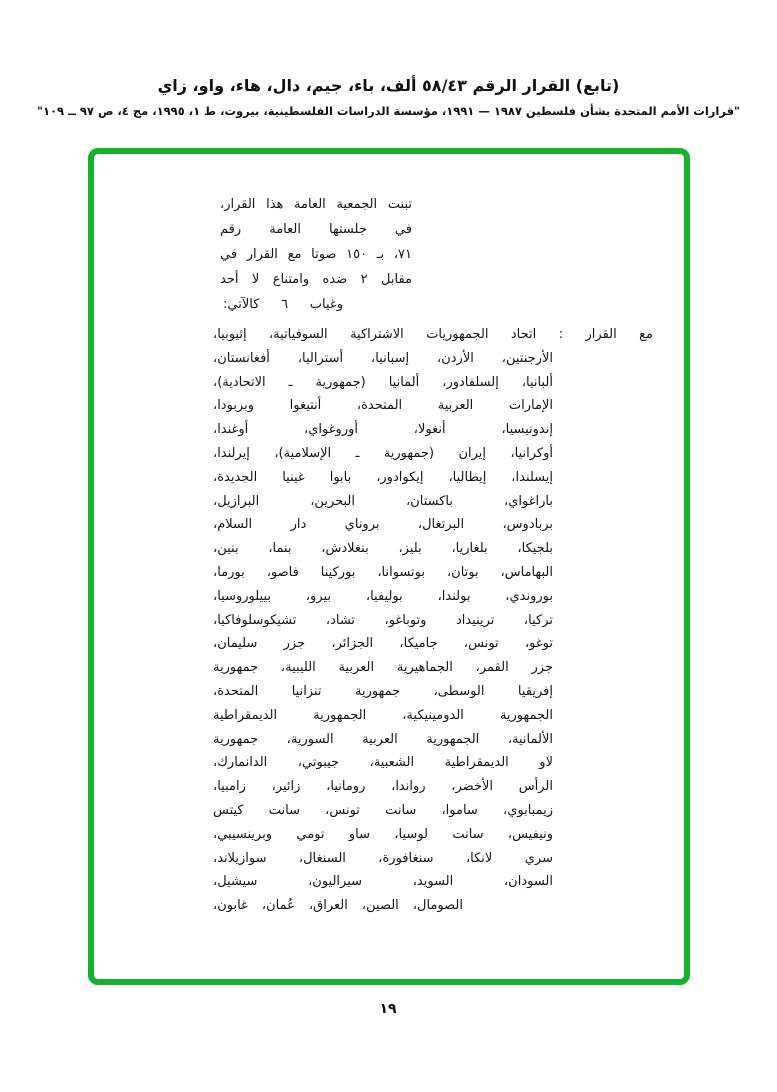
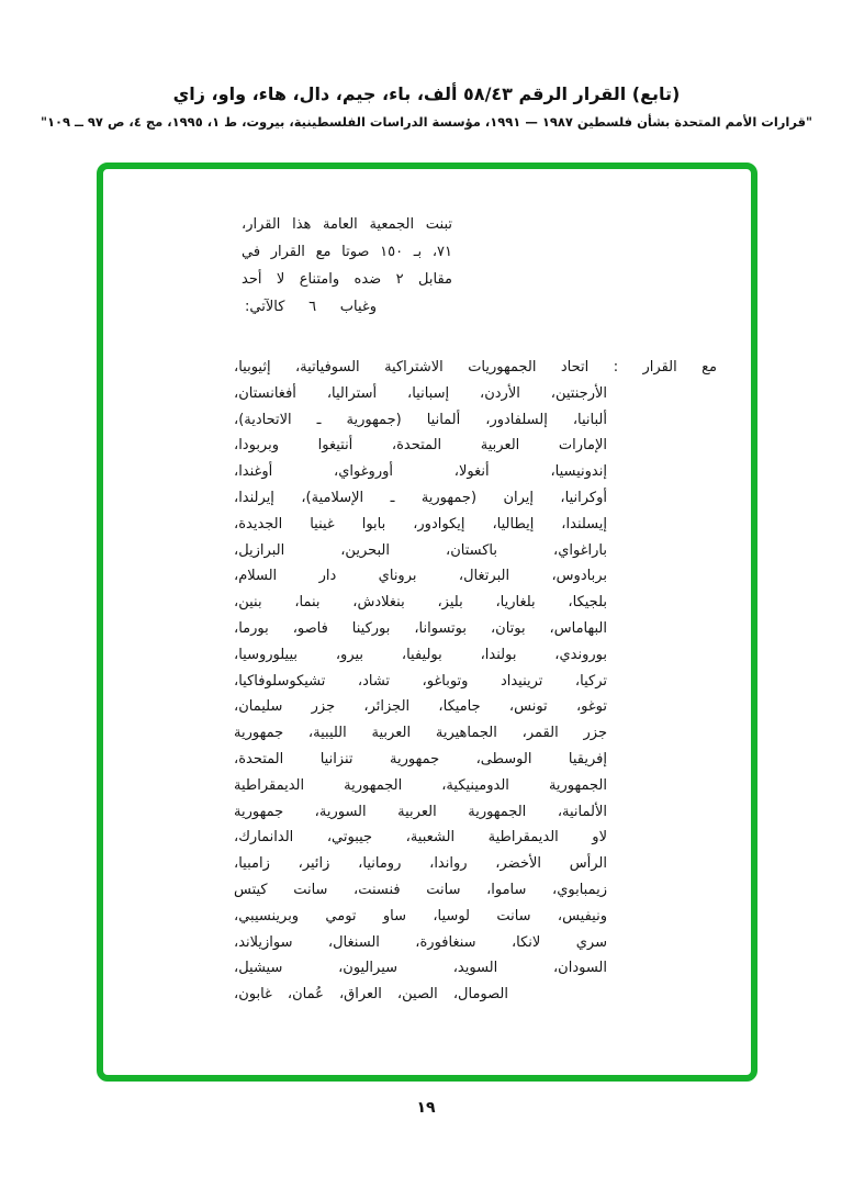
  (تابع) القرار الرقم ٥٨/٤٣ ألف، باء، جيم، دال، هاء، واو، زاي
  "قرارات الأمم المتحدة بشأن فلسطين ١٩٨٧ — ١٩٩١، مؤسسة الدراسات الفلسطينية، بيروت، ط ١، ١٩٩٥، مج ٤، ص ٩٧ ــ ١٠٩"
  تبنت الجمعية العامة هذا القرار،
- في جلستها العامة رقم
  ٧١، بـ ١٥٠ صوتا مع القرار في
  مقابل ٢ ضده وامتناع لا أحد
  وغياب ٦ كالآتي:
  مع القرار : اتحاد الجمهوريات الاشتراكية السوفياتية، إثيوبيا،
  الأرجنتين، الأردن، إسبانيا، أستراليا، أفغانستان،
  ألبانيا، إلسلفادور، ألمانيا (جمهورية ـ الاتحادية)،
  الإمارات العربية المتحدة، أنتيغوا وبربودا،
  إندونيسيا، أنغولا، أوروغواي، أوغندا،
  أوكرانيا، إيران (جمهورية ـ الإسلامية)، إيرلندا،
  إيسلندا، إيطاليا، إيكوادور، بابوا غينيا الجديدة،
  باراغواي، باكستان، البحرين، البرازيل،
  بربادوس، البرتغال، بروناي دار السلام،
  بلجيكا، بلغاريا، بليز، بنغلادش، بنما، بنين،
  البهاماس، بوتان، بوتسوانا، بوركينا فاصو، بورما،
  بوروندي، بولندا، بوليفيا، بيرو، بييلوروسيا،
  تركيا، ترينيداد وتوباغو، تشاد، تشيكوسلوفاكيا،
  توغو، تونس، جاميكا، الجزائر، جزر سليمان،
  جزر القمر، الجماهيرية العربية الليبية، جمهورية
  إفريقيا الوسطى، جمهورية تنزانيا المتحدة،
  الجمهورية الدومينيكية، الجمهورية الديمقراطية
  الألمانية، الجمهورية العربية السورية، جمهورية
  لاو الديمقراطية الشعبية، جيبوتي، الدانمارك،
  الرأس الأخضر، رواندا، رومانيا، زائير، زامبيا،
- زيمبابوي، ساموا، سانت تونس، سانت كيتس
+ زيمبابوي، ساموا، سانت فنسنت، سانت كيتس
  ونيفيس، سانت لوسيا، ساو تومي وبرينسيبي،
  سري لانكا، سنغافورة، السنغال، سوازيلاند،
  السودان، السويد، سيراليون، سيشيل،
  الصومال، الصين، العراق، عُمان، غابون،
  ١٩
